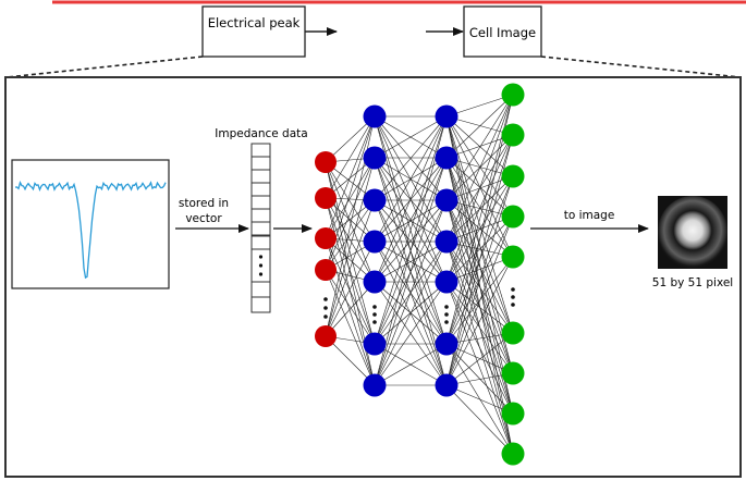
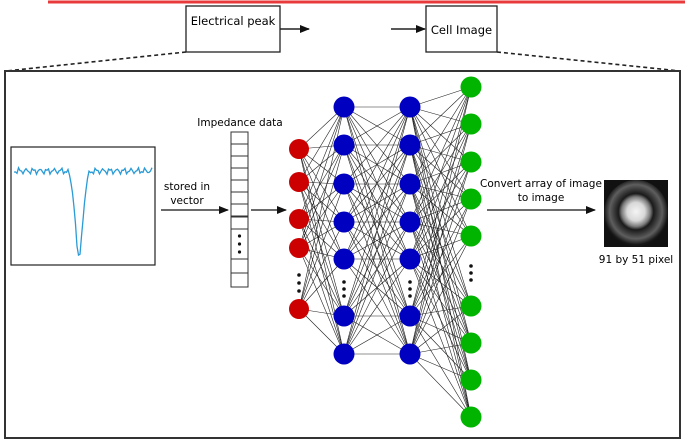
  Electrical peak
  Cell Image
  stored in
  vector
  Impedance data
+ Convert array of image
  to image
- 51 by 51 pixel
+ 91 by 51 pixel
